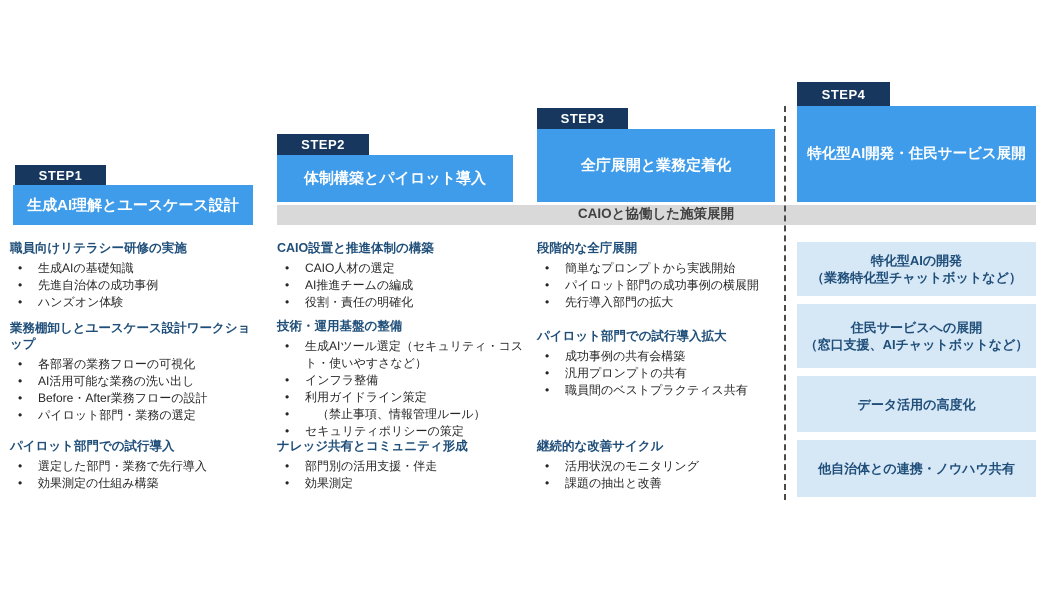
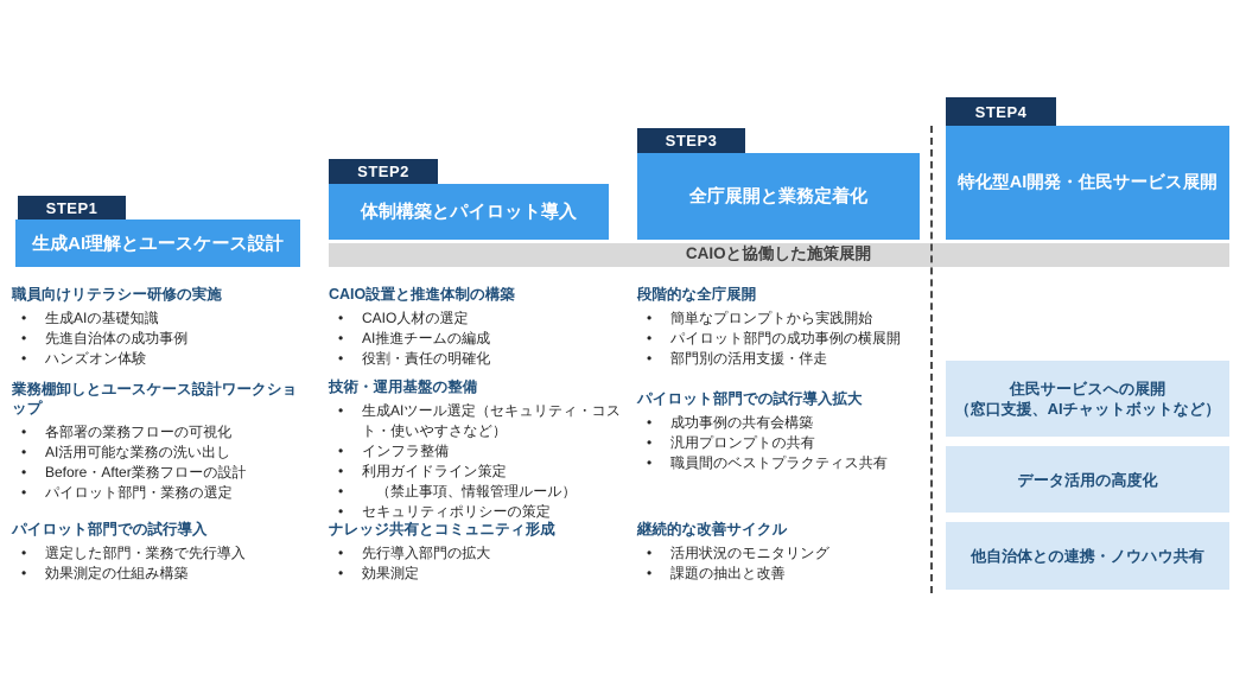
  STEP1
  STEP2
  STEP3
  STEP4
  生成AI理解とユースケース設計
  体制構築とパイロット導入
  全庁展開と業務定着化
  特化型AI開発・住民サービス展開
  CAIOと協働した施策展開
  職員向けリテラシー研修の実施
  生成AIの基礎知識
  先進自治体の成功事例
  ハンズオン体験
  業務棚卸しとユースケース設計ワークショップ
  各部署の業務フローの可視化
  AI活用可能な業務の洗い出し
  Before・After業務フローの設計
  パイロット部門・業務の選定
  パイロット部門での試行導入
  選定した部門・業務で先行導入
  効果測定の仕組み構築
  CAIO設置と推進体制の構築
  CAIO人材の選定
  AI推進チームの編成
  役割・責任の明確化
  技術・運用基盤の整備
  生成AIツール選定（セキュリティ・コスト・使いやすさなど）
  インフラ整備
  利用ガイドライン策定
  （禁止事項、情報管理ルール）
  セキュリティポリシーの策定
  ナレッジ共有とコミュニティ形成
- 部門別の活用支援・伴走
+ 先行導入部門の拡大
  効果測定
  段階的な全庁展開
  簡単なプロンプトから実践開始
  パイロット部門の成功事例の横展開
- 先行導入部門の拡大
+ 部門別の活用支援・伴走
  パイロット部門での試行導入拡大
  成功事例の共有会構築
  汎用プロンプトの共有
  職員間のベストプラクティス共有
  継続的な改善サイクル
  活用状況のモニタリング
  課題の抽出と改善
- 特化型AIの開発
- （業務特化型チャットボットなど）
  住民サービスへの展開
  （窓口支援、AIチャットボットなど）
  データ活用の高度化
  他自治体との連携・ノウハウ共有
